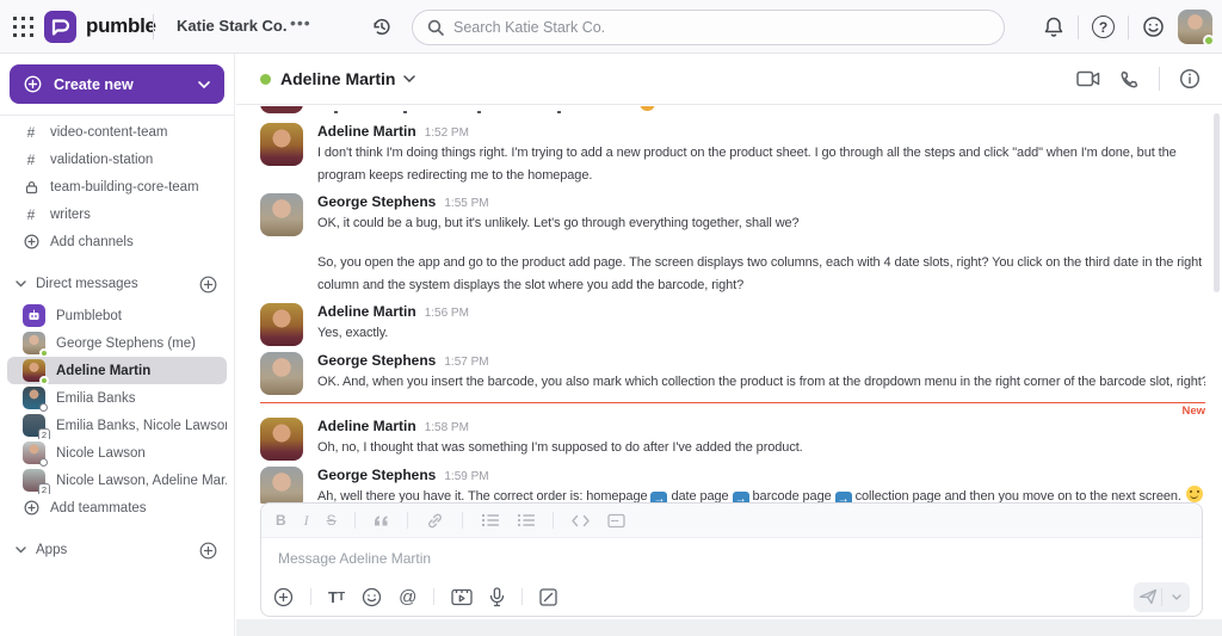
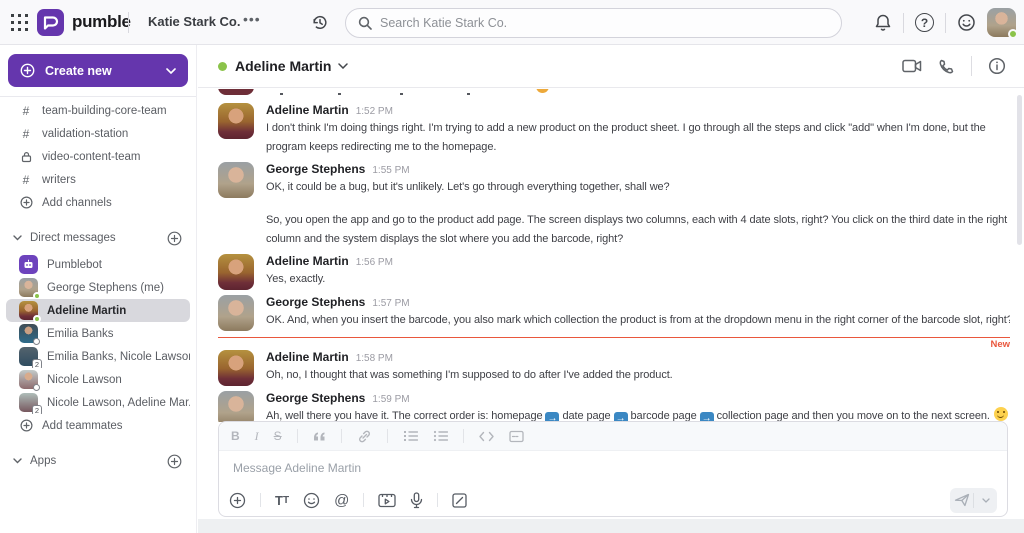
  pumble
  Katie Stark Co.
  •••
  Search Katie Stark Co.
  ?
  Create new
  #
- video-content-team
+ team-building-core-team
  #
  validation-station
- team-building-core-team
+ video-content-team
  #
  writers
  Add channels
  Direct messages
  Pumblebot
  George Stephens (me)
  Adeline Martin
  Emilia Banks
  2
  Emilia Banks, Nicole Lawso
  Nicole Lawson
  2
  Nicole Lawson, Adeline Mar.
  Add teammates
  Apps
  Adeline Martin
  Adeline Martin
  1:52 PM
  I don't think I'm doing things right. I'm trying to add a new product on the product sheet. I go through all the steps and click "add" when I'm done, but the program keeps redirecting me to the homepage.
  George Stephens
  1:55 PM
  OK, it could be a bug, but it's unlikely. Let's go through everything together, shall we?
  So, you open the app and go to the product add page. The screen displays two columns, each with 4 date slots, right? You click on the third date in the right column and the system displays the slot where you add the barcode, right?
  Adeline Martin
  1:56 PM
  Yes, exactly.
  George Stephens
  1:57 PM
  OK. And, when you insert the barcode, you also mark which collection the product is from at the dropdown menu in the right corner of the barcode slot, right?
  New
  Adeline Martin
  1:58 PM
  Oh, no, I thought that was something I'm supposed to do after I've added the product.
  George Stephens
  1:59 PM
  Ah, well there you have it. The correct order is: homepage date page barcode page collection page and then you move on to the next screen.
  B
  I
  S
  Message Adeline Martin
  T
  T
  @
